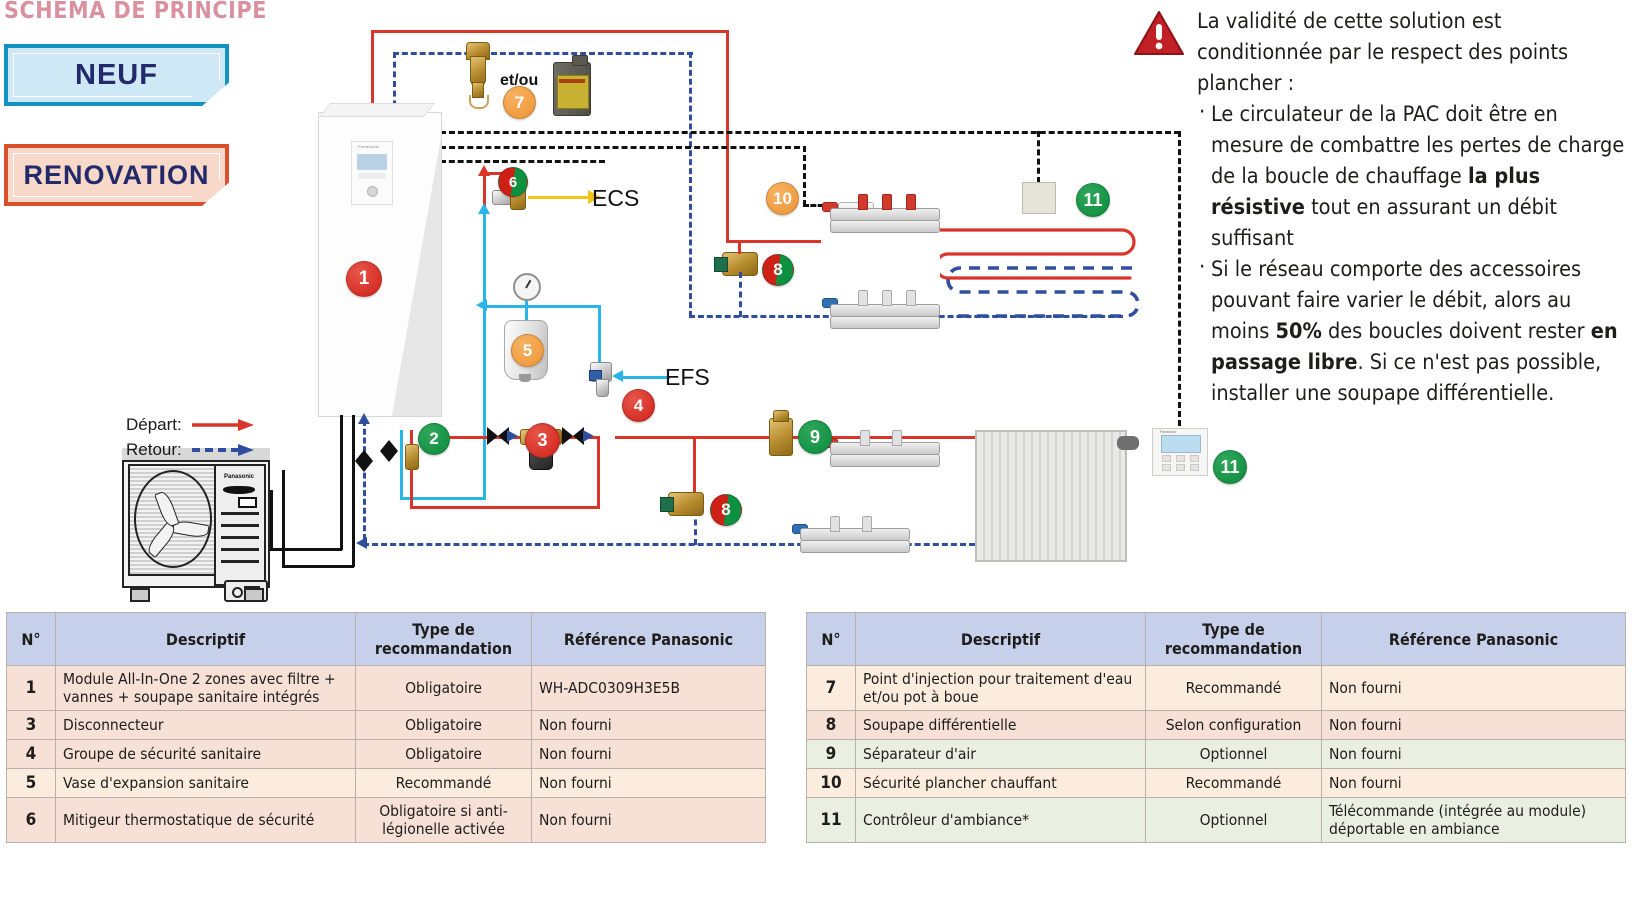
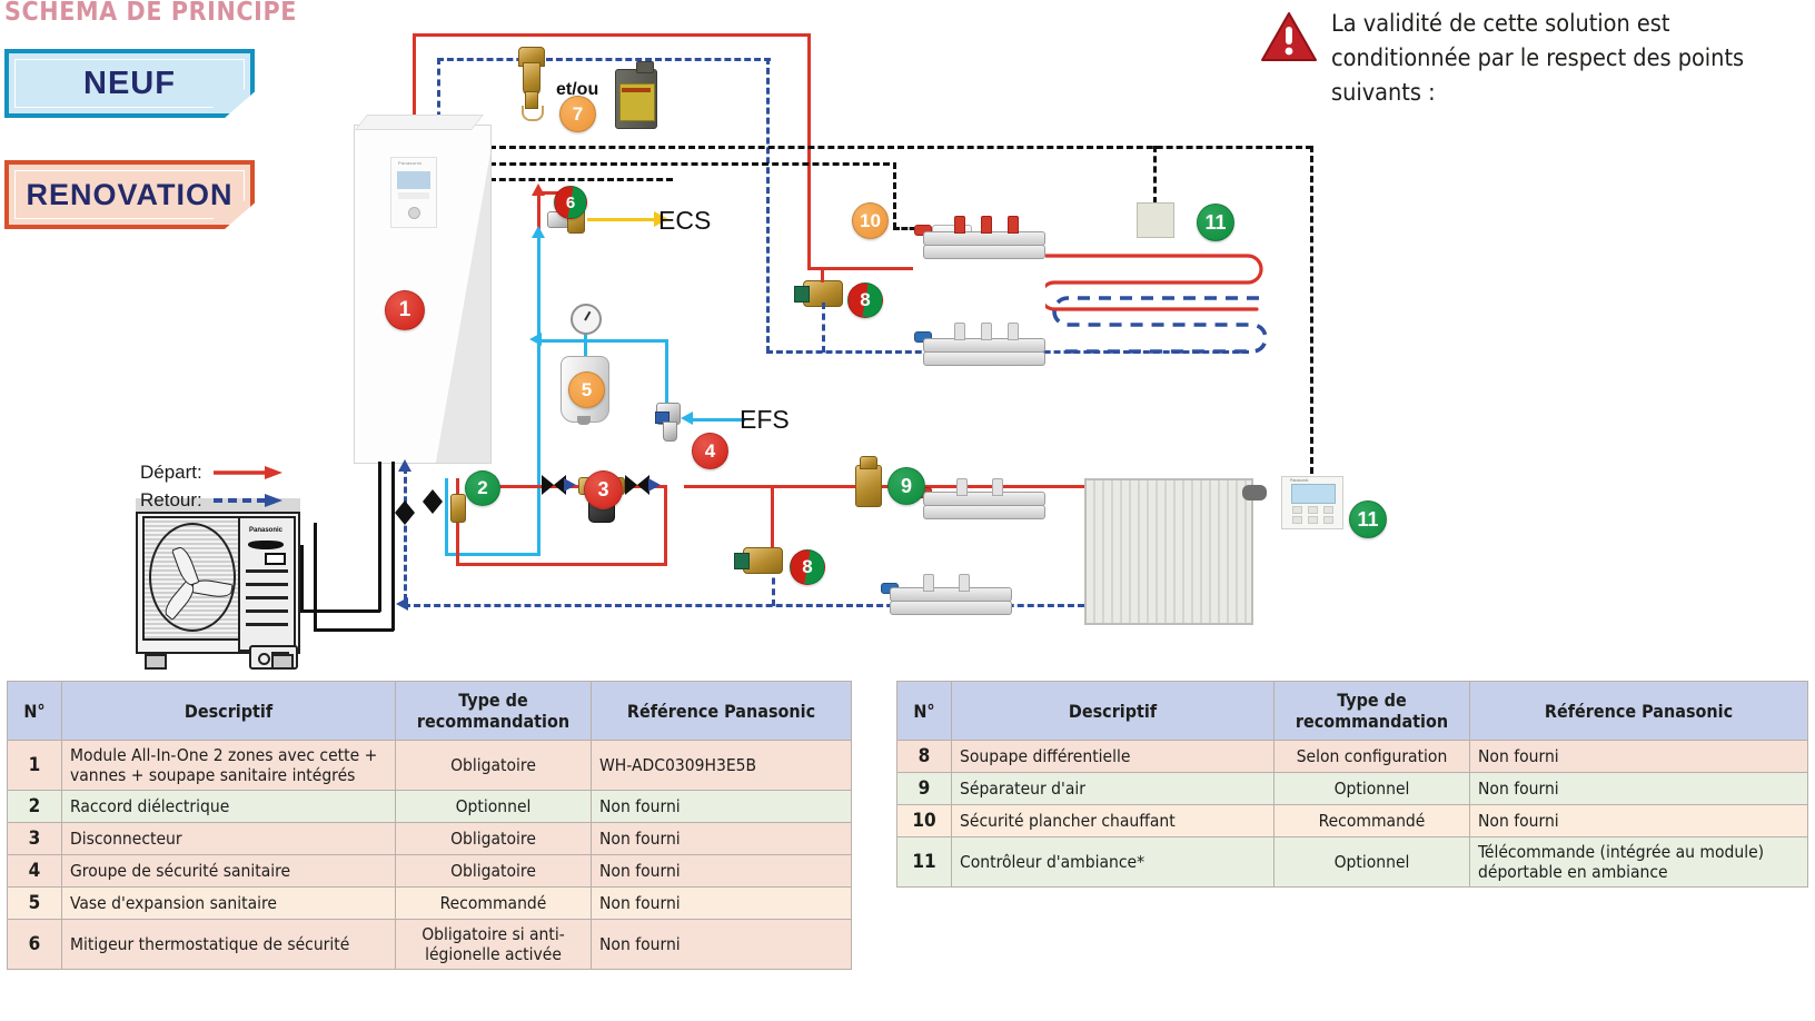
  SCHEMA DE PRINCIPE
  NEUF
  RENOVATION
- La validité de cette solution est conditionnée par le respect des points plancher :
+ La validité de cette solution est conditionnée par le respect des points suivants :
- Le circulateur de la PAC doit être en mesure de combattre les pertes de charge de la boucle de chauffage la plus résistive tout en assurant un débit suffisant
- Si le réseau comporte des accessoires pouvant faire varier le débit, alors au moins 50% des boucles doivent rester en passage libre. Si ce n'est pas possible, installer une soupape différentielle.
  ECS
  EFS
  et/ou
  Départ:
  Retour:
  1
  2
  3
  4
  5
  6
  7
  8
  8
  9
  10
  11
  11
  N°	Descriptif	Type derecommandation	Référence Panasonic
- 1	Module All-In-One 2 zones avec filtre + vannes + soupape sanitaire intégrés	Obligatoire	WH-ADC0309H3E5B
+ 1	Module All-In-One 2 zones avec cette + vannes + soupape sanitaire intégrés	Obligatoire	WH-ADC0309H3E5B
+ 2	Raccord diélectrique	Optionnel	Non fourni
  3	Disconnecteur	Obligatoire	Non fourni
  4	Groupe de sécurité sanitaire	Obligatoire	Non fourni
  5	Vase d'expansion sanitaire	Recommandé	Non fourni
  6	Mitigeur thermostatique de sécurité	Obligatoire si anti-légionelle activée	Non fourni
  N°	Descriptif	Type derecommandation	Référence Panasonic
- 7	Point d'injection pour traitement d'eau et/ou pot à boue	Recommandé	Non fourni
  8	Soupape différentielle	Selon configuration	Non fourni
  9	Séparateur d'air	Optionnel	Non fourni
  10	Sécurité plancher chauffant	Recommandé	Non fourni
  11	Contrôleur d'ambiance*	Optionnel	Télécommande (intégrée au module) déportable en ambiance
